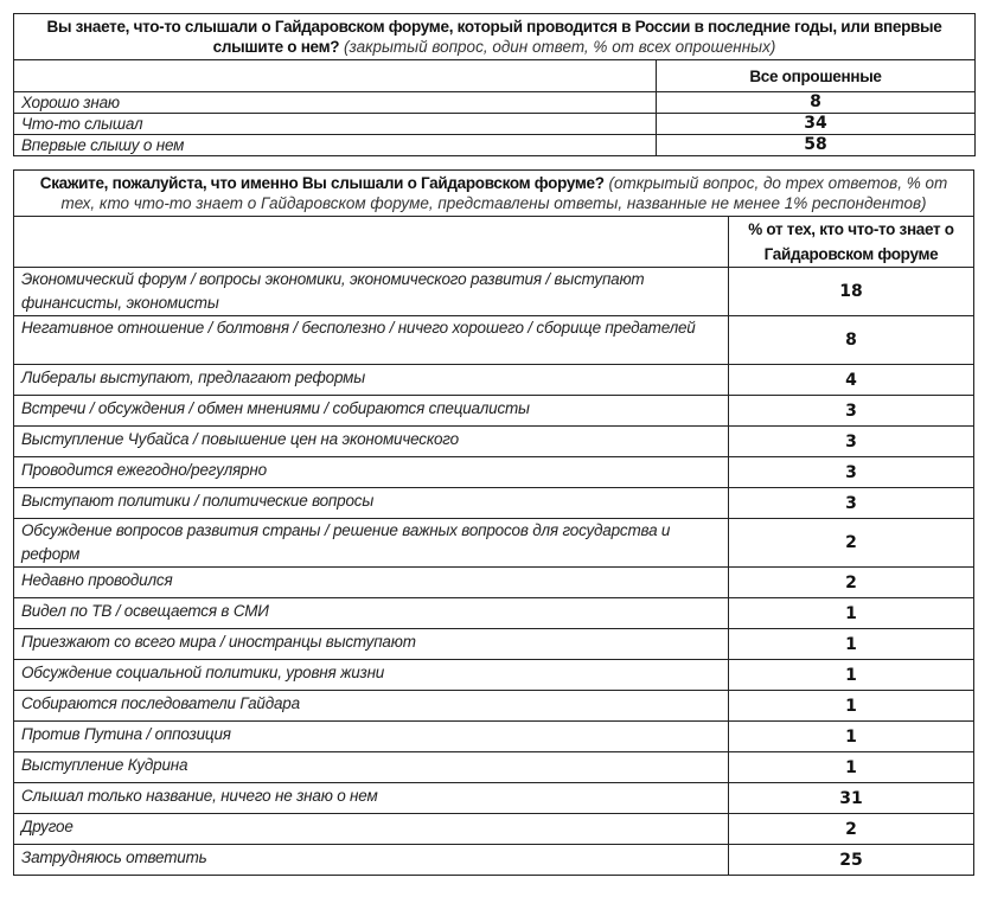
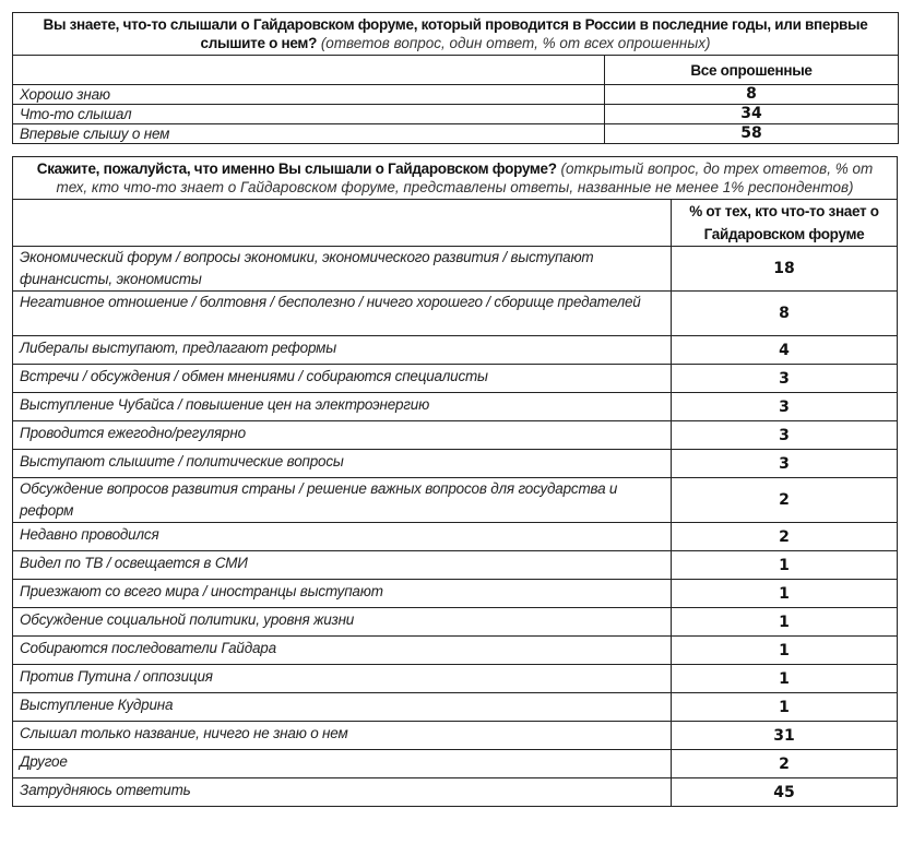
- Вы знаете, что-то слышали о Гайдаровском форуме, который проводится в России в последние годы, или впервые слышите о нем? (закрытый вопрос, один ответ, % от всех опрошенных)
+ Вы знаете, что-то слышали о Гайдаровском форуме, который проводится в России в последние годы, или впервые слышите о нем? (ответов вопрос, один ответ, % от всех опрошенных)
  	Все опрошенные
  Хорошо знаю	8
  Что-то слышал	34
  Впервые слышу о нем	58
  Скажите, пожалуйста, что именно Вы слышали о Гайдаровском форуме? (открытый вопрос, до трех ответов, % от тех, кто что-то знает о Гайдаровском форуме, представлены ответы, названные не менее 1% респондентов)
  	% от тех, кто что-то знает о Гайдаровском форуме
  Экономический форум / вопросы экономики, экономического развития / выступают финансисты, экономисты	18
  Негативное отношение / болтовня / бесполезно / ничего хорошего / сборище предателей	8
  Либералы выступают, предлагают реформы	4
  Встречи / обсуждения / обмен мнениями / собираются специалисты	3
- Выступление Чубайса / повышение цен на экономического	3
+ Выступление Чубайса / повышение цен на электроэнергию	3
  Проводится ежегодно/регулярно	3
- Выступают политики / политические вопросы	3
+ Выступают слышите / политические вопросы	3
  Обсуждение вопросов развития страны / решение важных вопросов для государства и реформ	2
  Недавно проводился	2
  Видел по ТВ / освещается в СМИ	1
  Приезжают со всего мира / иностранцы выступают	1
  Обсуждение социальной политики, уровня жизни	1
  Собираются последователи Гайдара	1
  Против Путина / оппозиция	1
  Выступление Кудрина	1
  Слышал только название, ничего не знаю о нем	31
  Другое	2
- Затрудняюсь ответить	25
+ Затрудняюсь ответить	45
